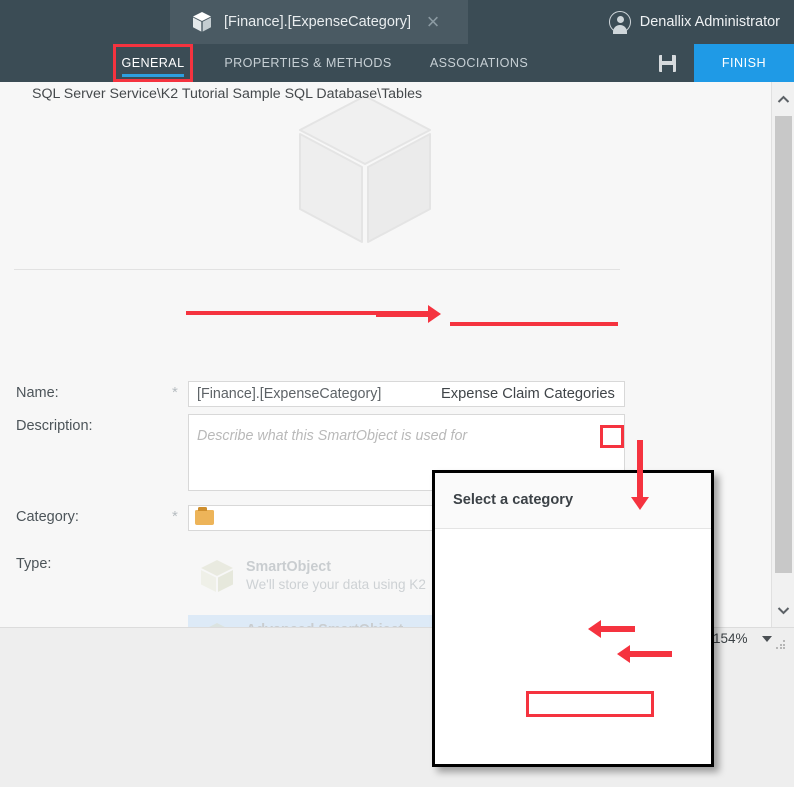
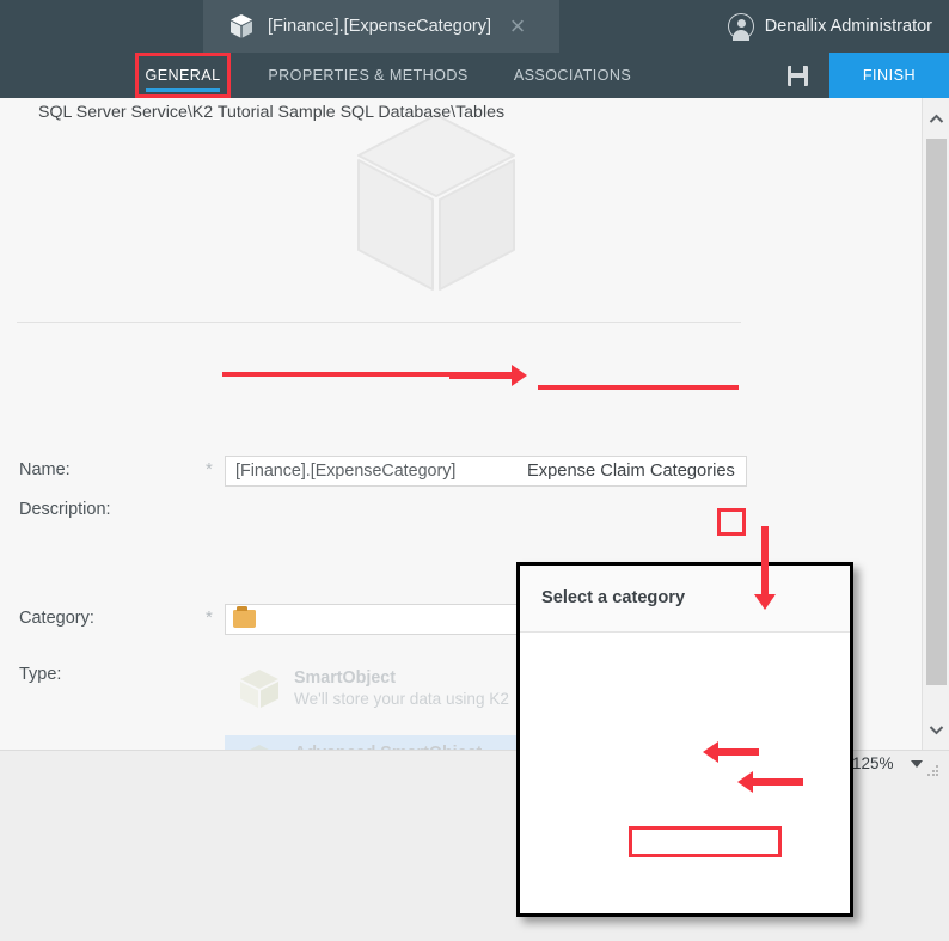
  [Finance].[ExpenseCategory]
  ×
  Denallix Administrator
  GENERAL
  PROPERTIES & METHODS
  ASSOCIATIONS
  FINISH
  Name:
  *
  [Finance].[ExpenseCategory]
  Expense Claim Categories
  Description:
- Describe what this SmartObject is used for
  Category:
  *
  SQL Server Service\K2 Tutorial Sample SQL Database\Tables
  Type:
  SmartObject
  We'll store your data using K2
- 154%
+ 125%
  Select a category
